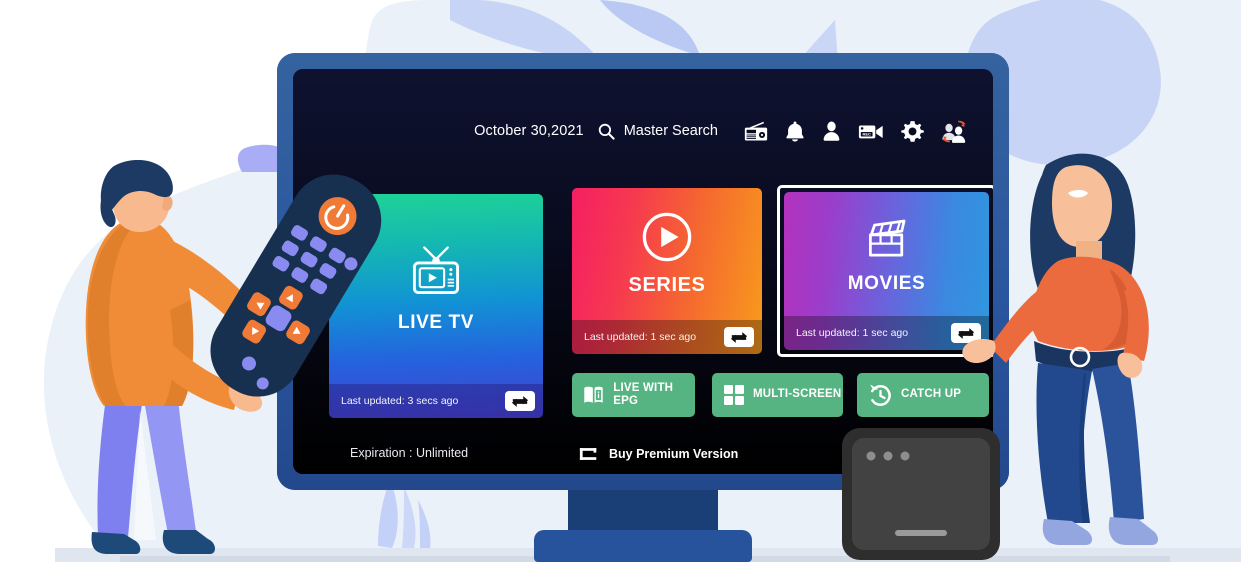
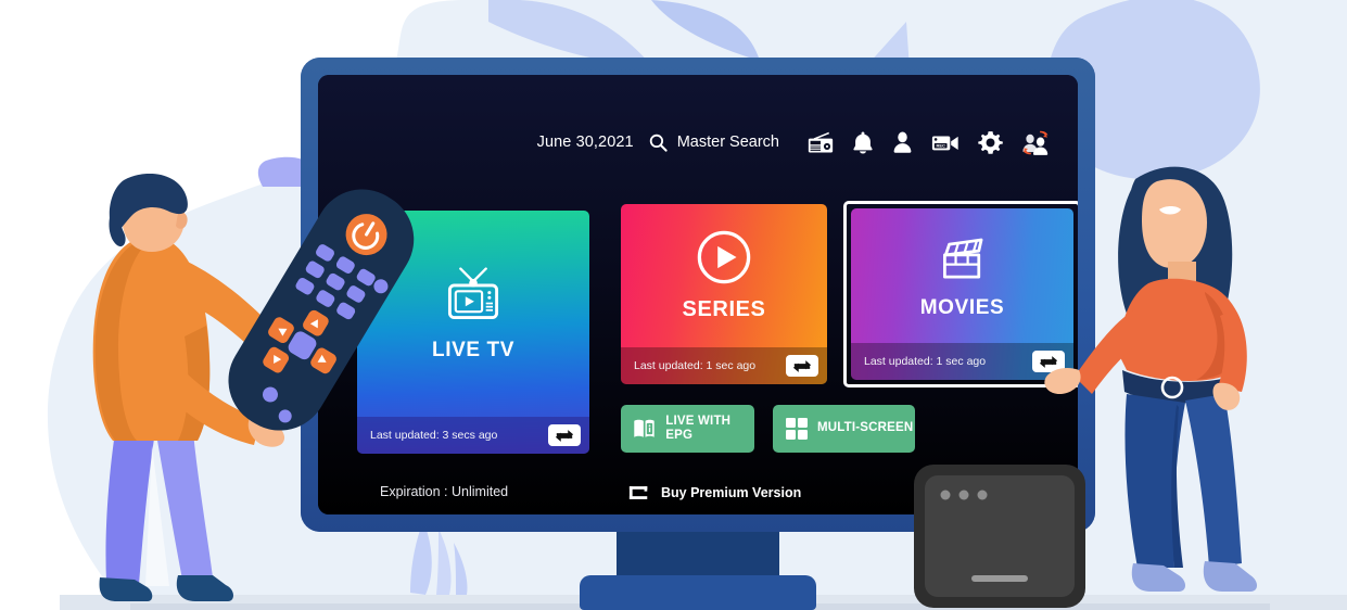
- October 30,2021
+ June 30,2021
  Master Search
  LIVE TV
  Last updated: 3 secs ago
  SERIES
  Last updated: 1 sec ago
  MOVIES
  Last updated: 1 sec ago
  LIVE WITH EPG
  MULTI-SCREEN
- CATCH UP
  Expiration : Unlimited
  Buy Premium Version
